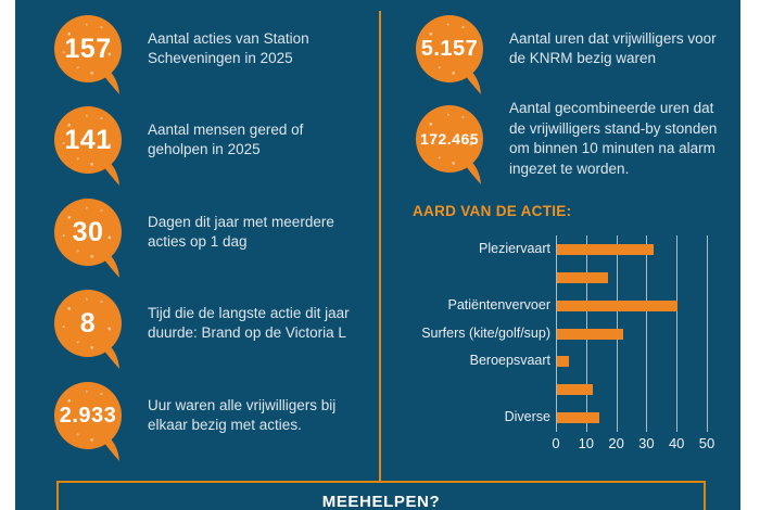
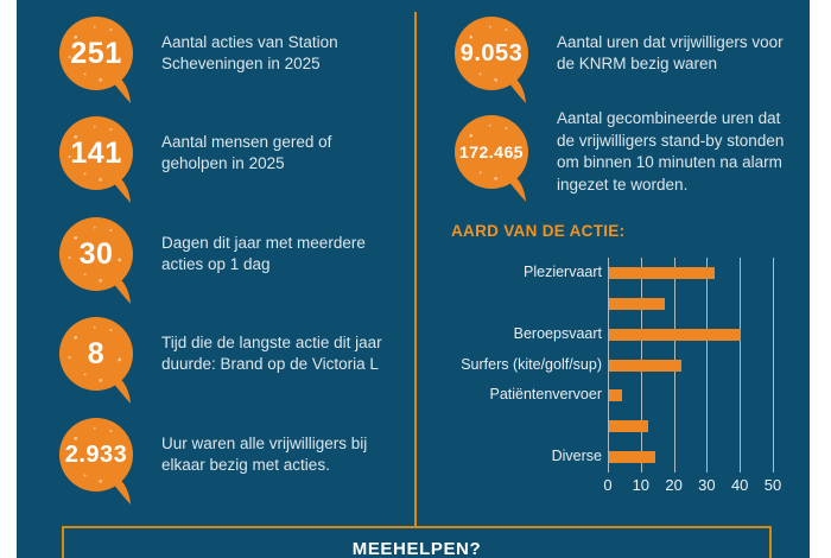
- 157
+ 251
  Aantal acties van Station
  Scheveningen in 2025
  141
  Aantal mensen gered of
  geholpen in 2025
  30
  Dagen dit jaar met meerdere
  acties op 1 dag
  8
  Tijd die de langste actie dit jaar
  duurde: Brand op de Victoria L
  2.933
  Uur waren alle vrijwilligers bij
  elkaar bezig met acties.
- 5.157
+ 9.053
  Aantal uren dat vrijwilligers voor
  de KNRM bezig waren
  172.465
  Aantal gecombineerde uren dat
  de vrijwilligers stand-by stonden
  om binnen 10 minuten na alarm
  ingezet te worden.
  AARD VAN DE ACTIE:
  Pleziervaart
- Patiëntenvervoer
+ Beroepsvaart
  Surfers (kite/golf/sup)
- Beroepsvaart
+ Patiëntenvervoer
  Diverse
  0
  10
  20
  30
  40
  50
  MEEHELPEN?
